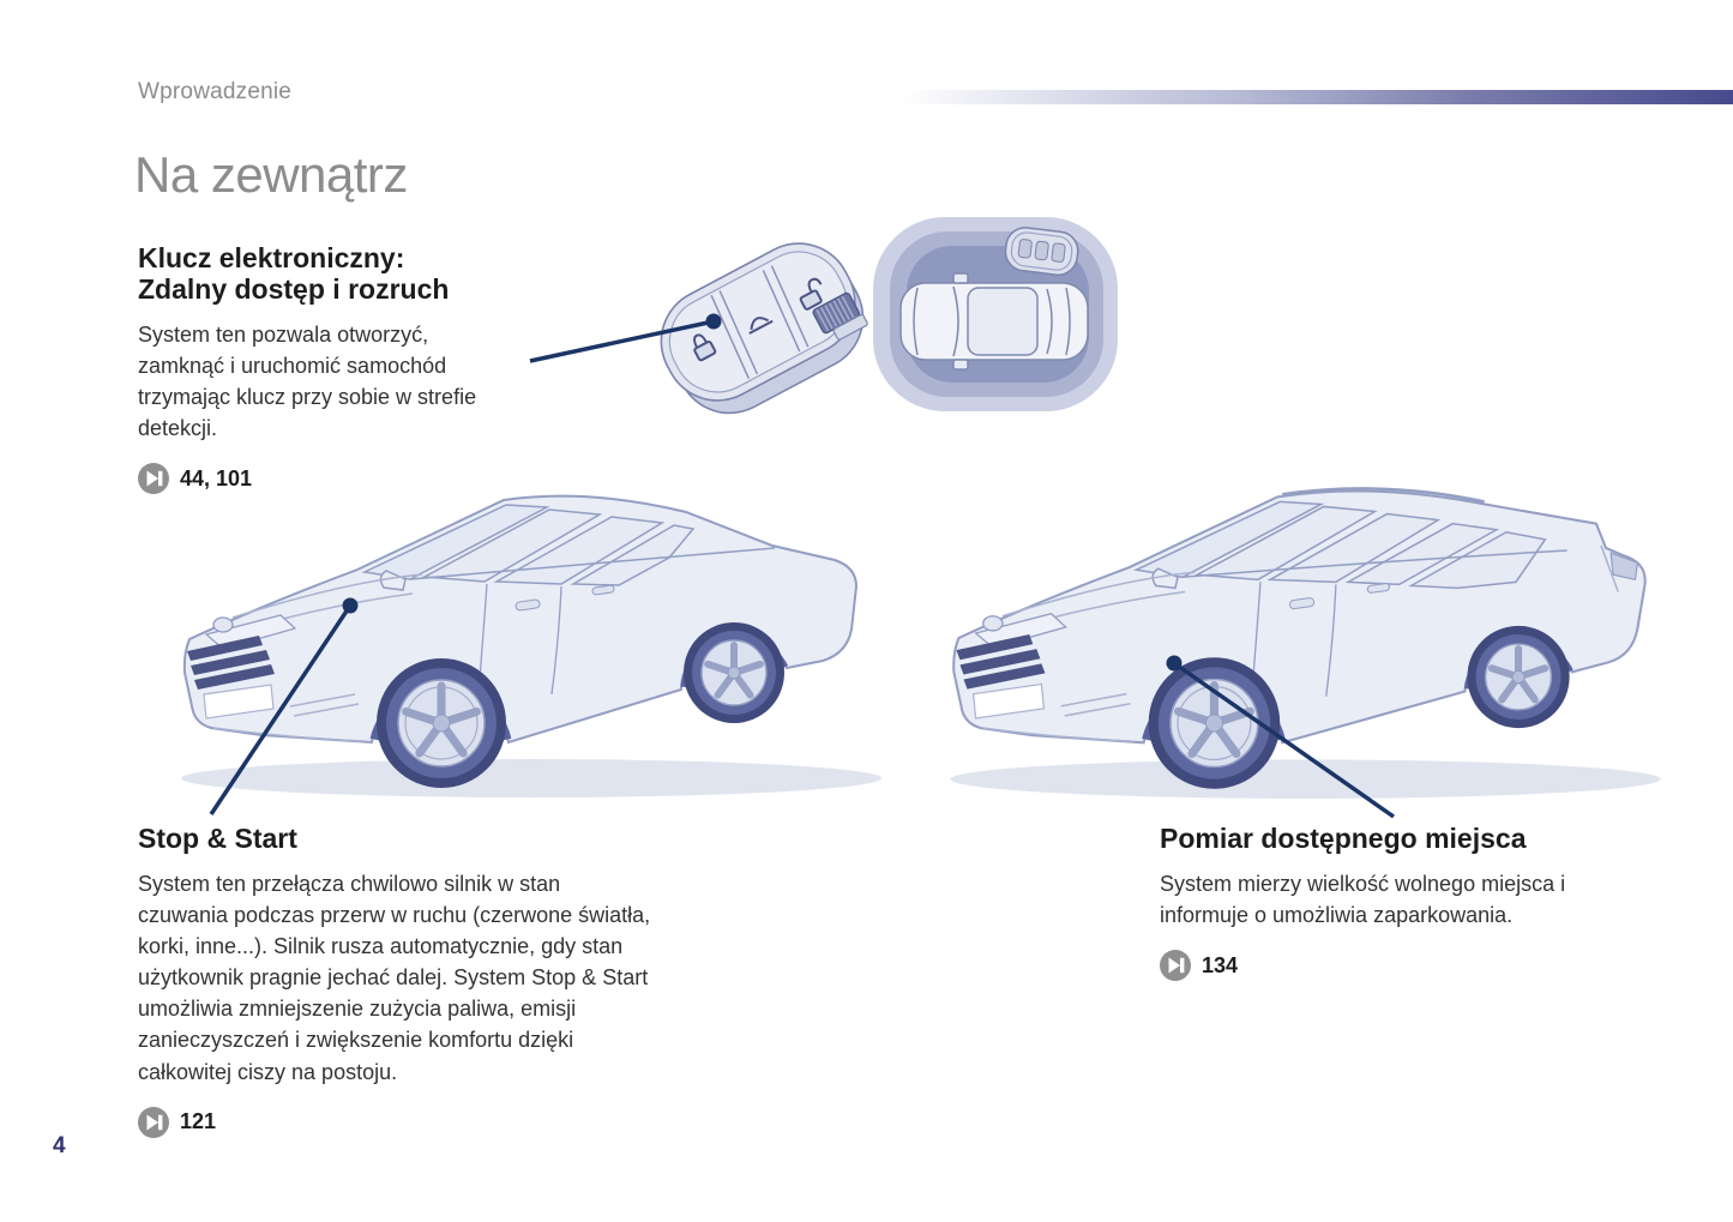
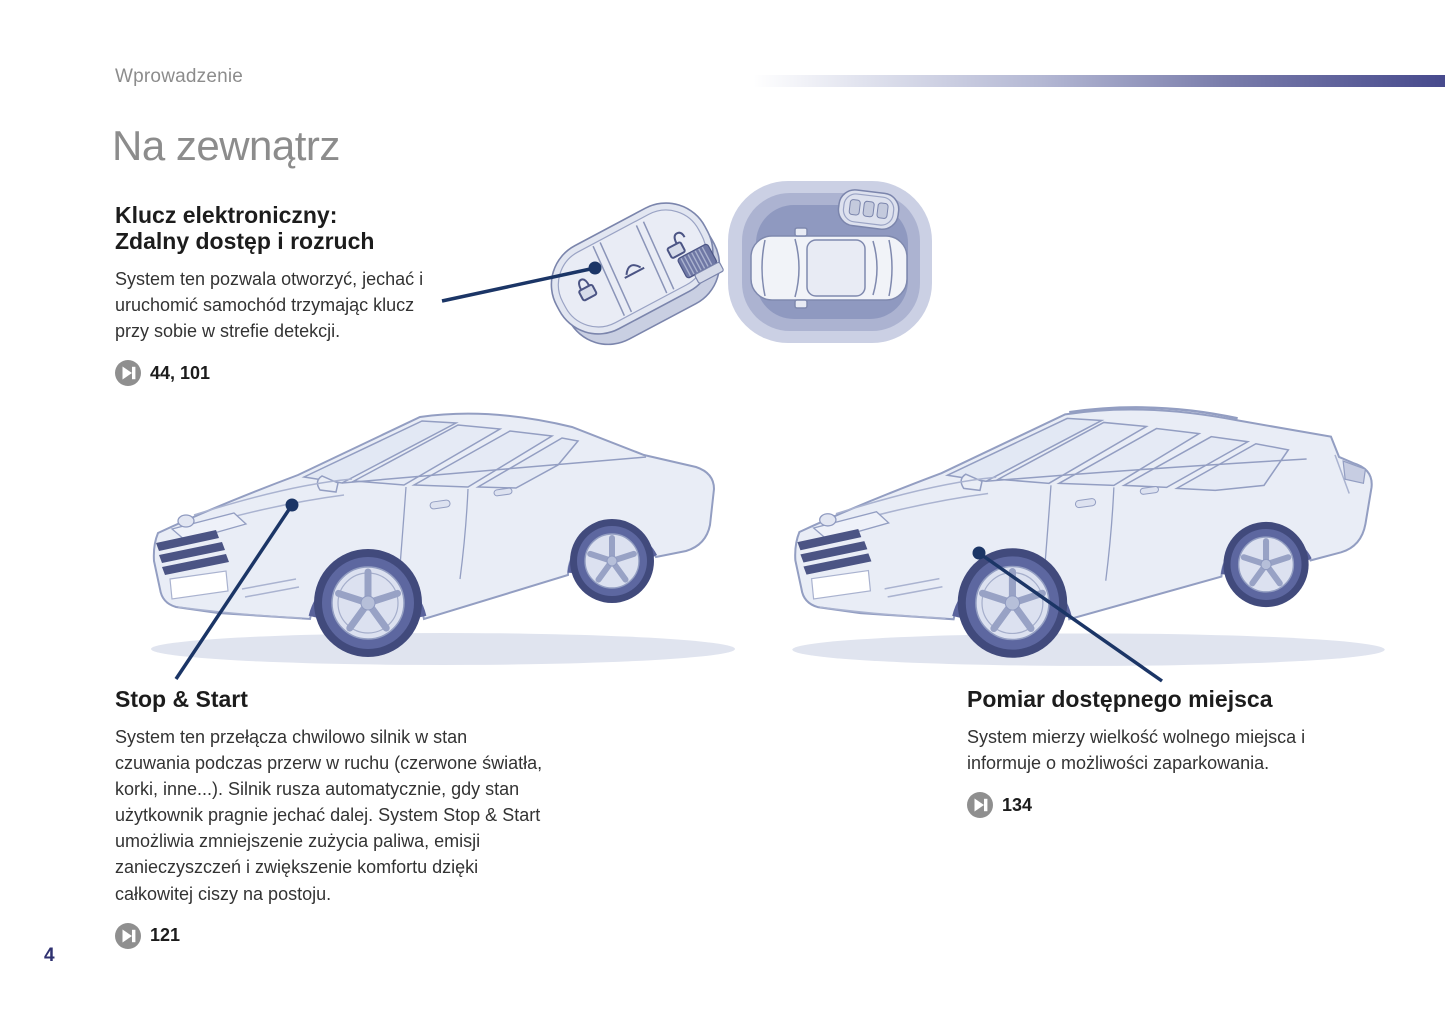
  Wprowadzenie
  Na zewnątrz
  Klucz elektroniczny:
  Zdalny dostęp i rozruch
- System ten pozwala otworzyć, zamknąć i uruchomić samochód trzymając klucz przy sobie w strefie detekcji.
+ System ten pozwala otworzyć, jechać i uruchomić samochód trzymając klucz przy sobie w strefie detekcji.
  44, 101
  Stop & Start
  System ten przełącza chwilowo silnik w stan czuwania podczas przerw w ruchu (czerwone światła, korki, inne...). Silnik rusza automatycznie, gdy stan użytkownik pragnie jechać dalej. System Stop & Start umożliwia zmniejszenie zużycia paliwa, emisji zanieczyszczeń i zwiększenie komfortu dzięki całkowitej ciszy na postoju.
  121
  Pomiar dostępnego miejsca
- System mierzy wielkość wolnego miejsca i informuje o umożliwia zaparkowania.
+ System mierzy wielkość wolnego miejsca i informuje o możliwości zaparkowania.
  134
  4
